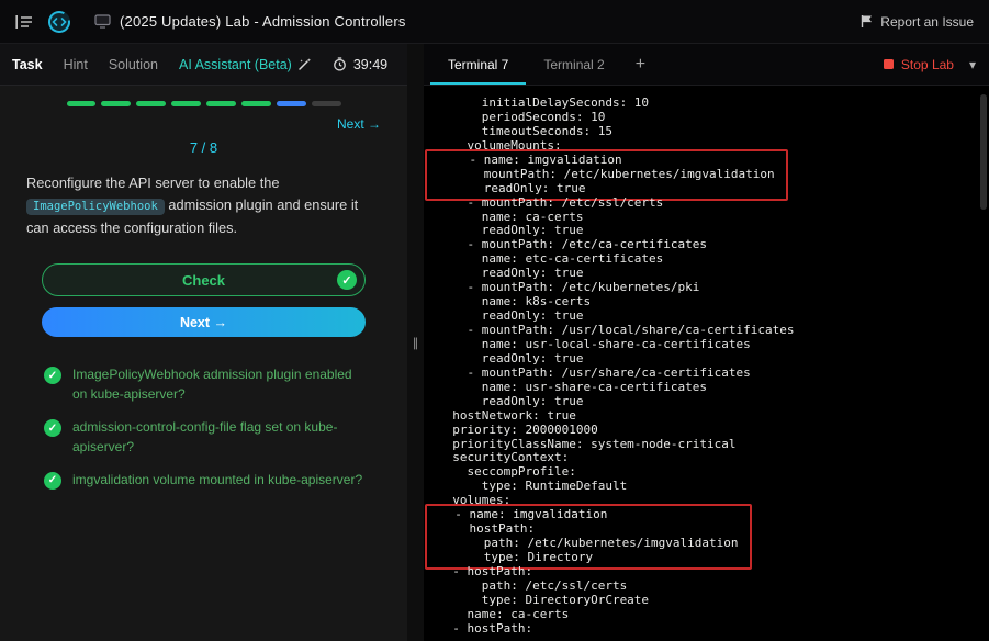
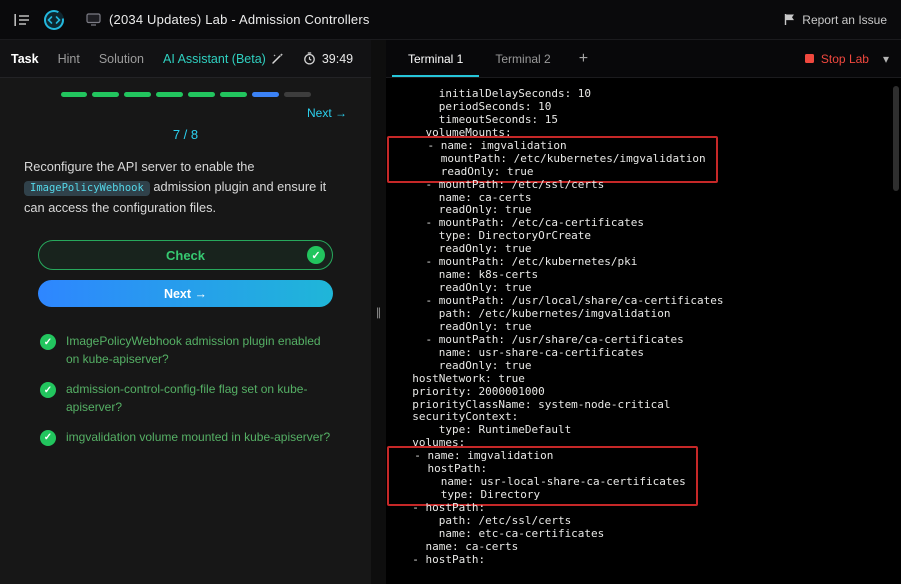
- (2025 Updates) Lab - Admission Controllers
+ (2034 Updates) Lab - Admission Controllers
  Report an Issue
  Task
  Hint
  Solution
  AI Assistant (Beta)
  39:49
  Next →
  7 / 8
  Reconfigure the API server to enable the ImagePolicyWebhook admission plugin and ensure it can access the configuration files.
  Check
  ✓
  Next →
  ✓
  ImagePolicyWebhook admission plugin enabled on kube-apiserver?
  ✓
  admission-control-config-file flag set on kube-apiserver?
  ✓
  imgvalidation volume mounted in kube-apiserver?
  ∥
- Terminal 7
+ Terminal 1
  Terminal 2
  +
  Stop Lab
  ▾
  initialDelaySeconds: 10
  periodSeconds: 10
  timeoutSeconds: 15
  volumeMounts:
  - name: imgvalidation
  mountPath: /etc/kubernetes/imgvalidation
  readOnly: true
  - mountPath: /etc/ssl/certs
  name: ca-certs
  readOnly: true
  - mountPath: /etc/ca-certificates
- name: etc-ca-certificates
+ type: DirectoryOrCreate
  readOnly: true
  - mountPath: /etc/kubernetes/pki
  name: k8s-certs
  readOnly: true
  - mountPath: /usr/local/share/ca-certificates
- name: usr-local-share-ca-certificates
+ path: /etc/kubernetes/imgvalidation
  readOnly: true
  - mountPath: /usr/share/ca-certificates
  name: usr-share-ca-certificates
  readOnly: true
  hostNetwork: true
  priority: 2000001000
  priorityClassName: system-node-critical
  securityContext:
- seccompProfile:
  type: RuntimeDefault
  volumes:
  - name: imgvalidation
  hostPath:
- path: /etc/kubernetes/imgvalidation
+ name: usr-local-share-ca-certificates
  type: Directory
  - hostPath:
  path: /etc/ssl/certs
- type: DirectoryOrCreate
+ name: etc-ca-certificates
  name: ca-certs
  - hostPath:
